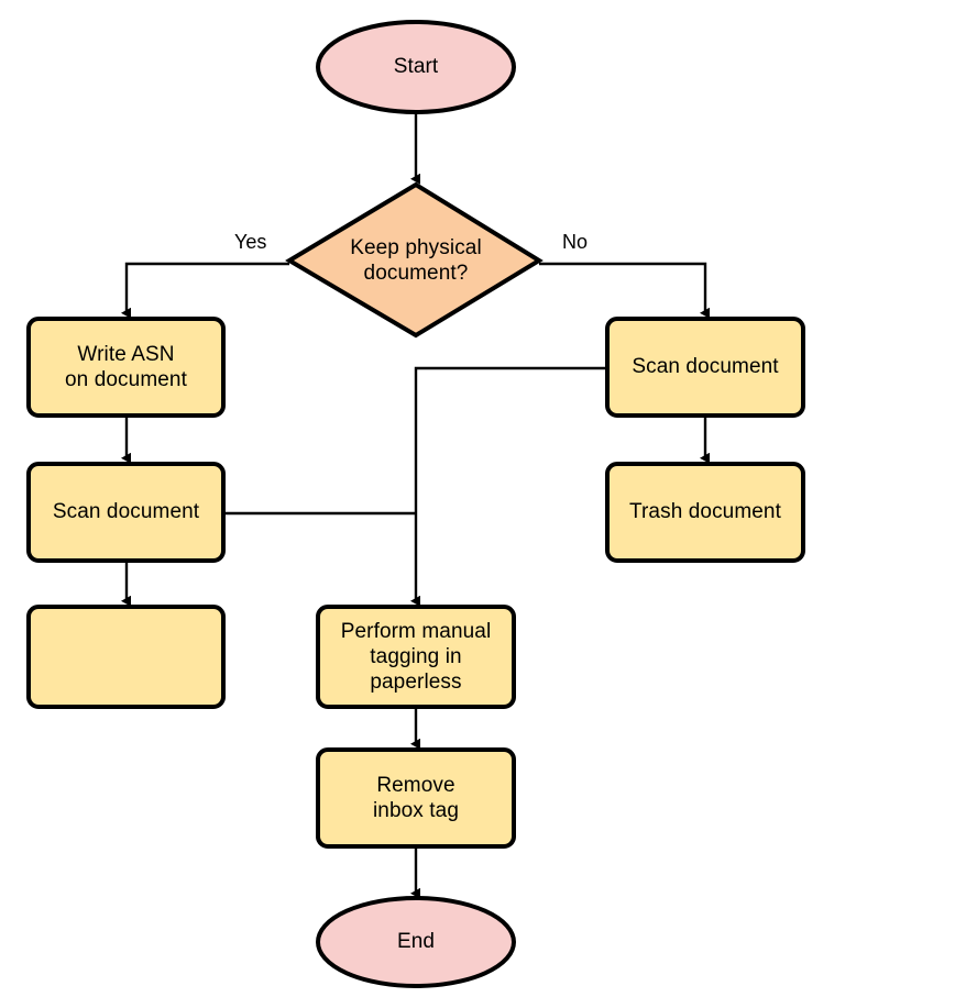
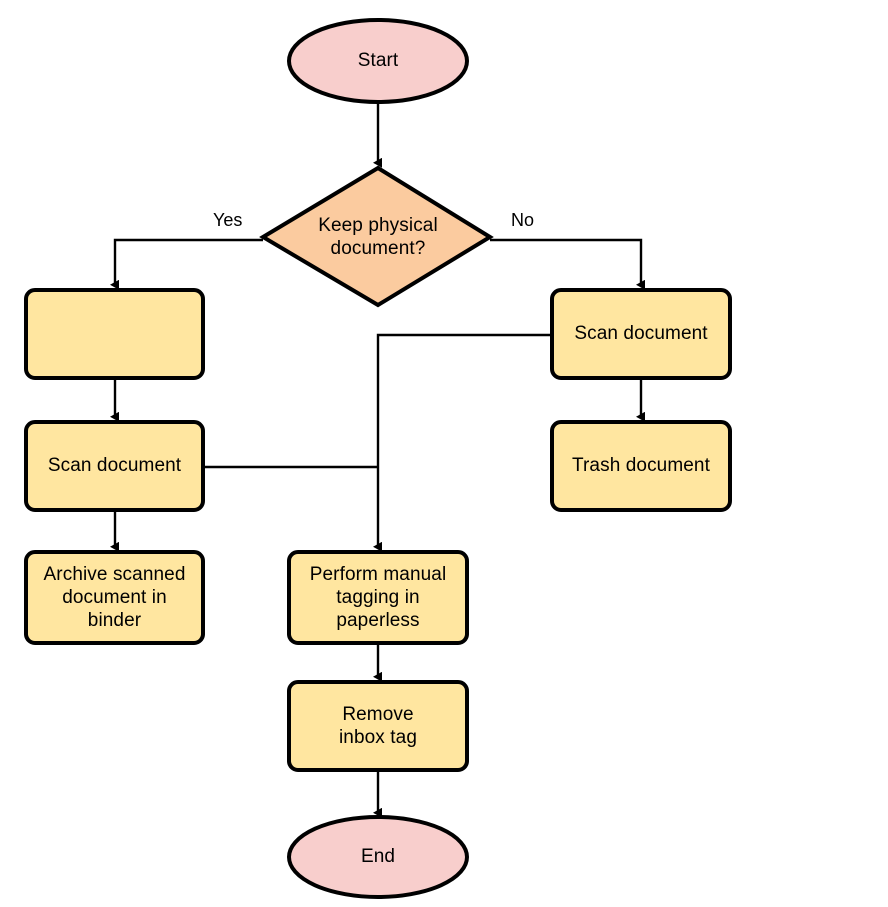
  Start
  Keep physical
  document?
- Write ASN
- on document
  Scan document
+ Archive scanned
+ document in
+ binder
  Scan document
  Trash document
  Perform manual
  tagging in
  paperless
  Remove
  inbox tag
  End
  Yes
  No
